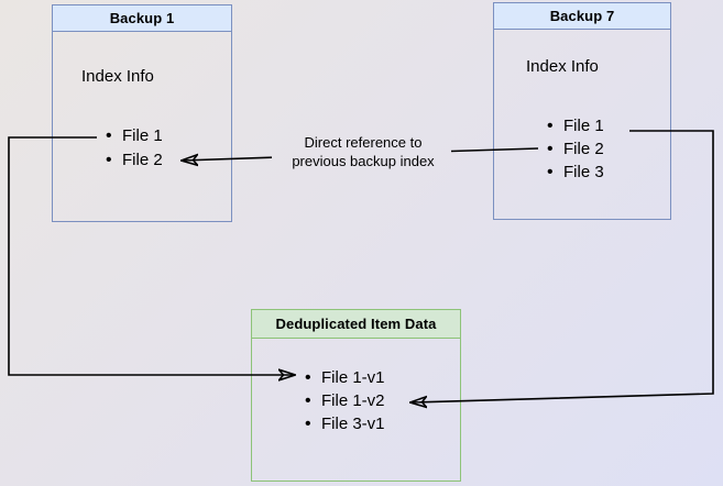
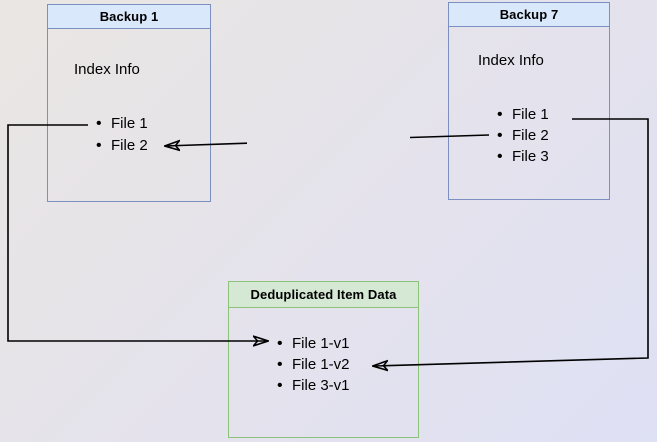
  Backup 1
  Index Info
  File 1
  File 2
  Backup 7
  Index Info
  File 1
  File 2
  File 3
  Deduplicated Item Data
  File 1-v1
  File 1-v2
  File 3-v1
- Direct reference to
- previous backup index
